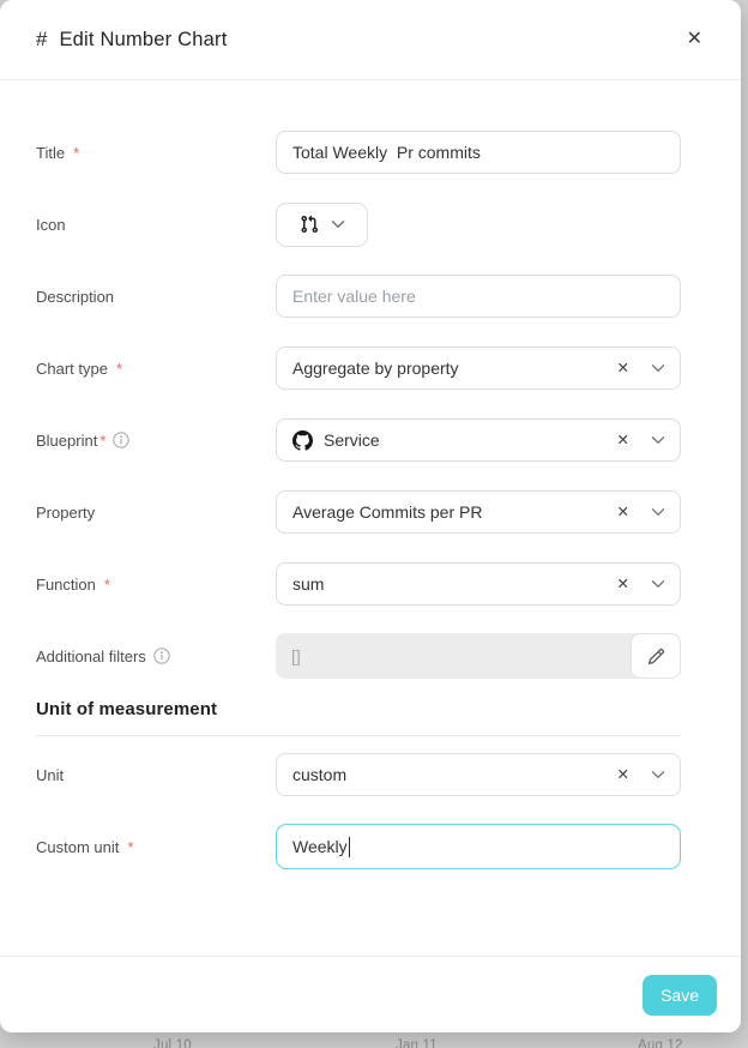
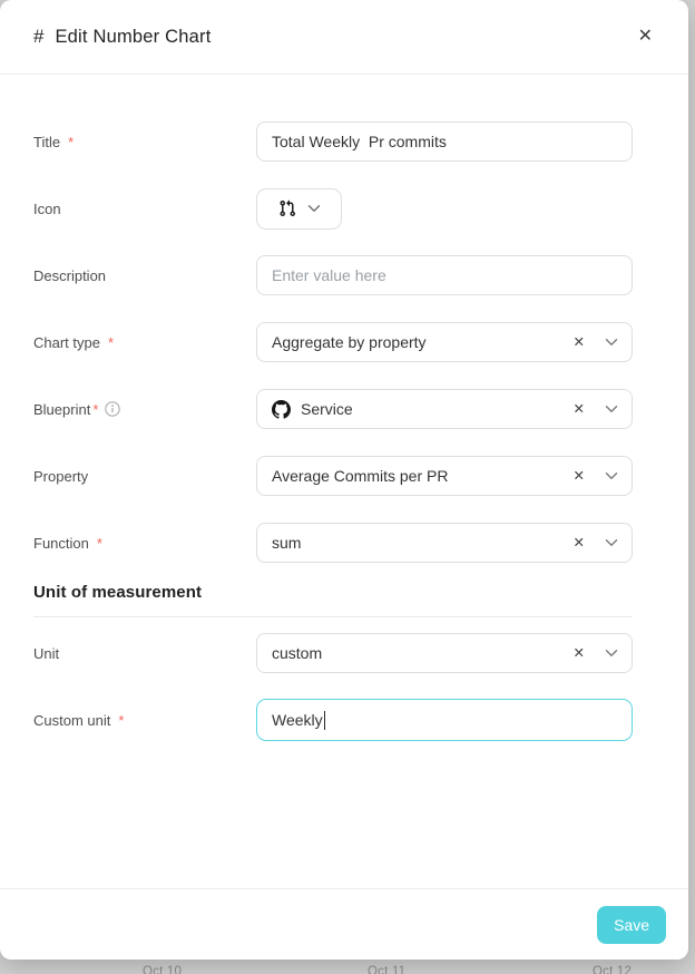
- Jul 10
+ Oct 10
- Jan 11
+ Oct 11
- Aug 12
+ Oct 12
  #
  Edit Number Chart
  ✕
  Title
  *
  Total Weekly Pr commits
  Icon
  Description
  Enter value here
  Chart type
  *
  Aggregate by property
  ✕
  Blueprint
  *
  Service
  ✕
  Property
  Average Commits per PR
  ✕
  Function
  *
  sum
  ✕
- Additional filters
- []
  Unit of measurement
  Unit
  custom
  ✕
  Custom unit
  *
  Weekly
  Save
